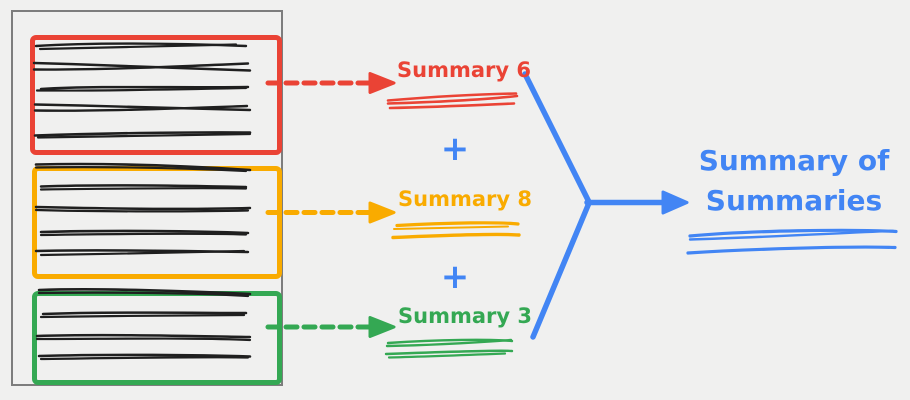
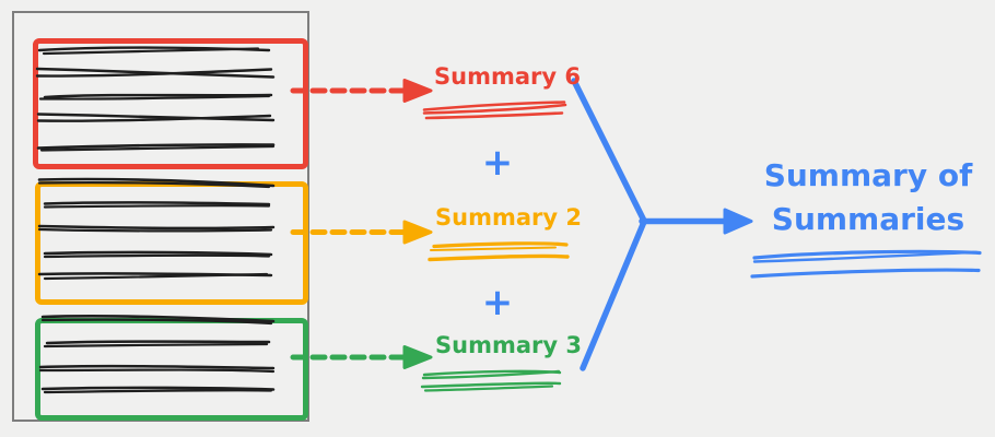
  Summary 6
  +
- Summary 8
+ Summary 2
  +
  Summary 3
  Summary of Summaries
